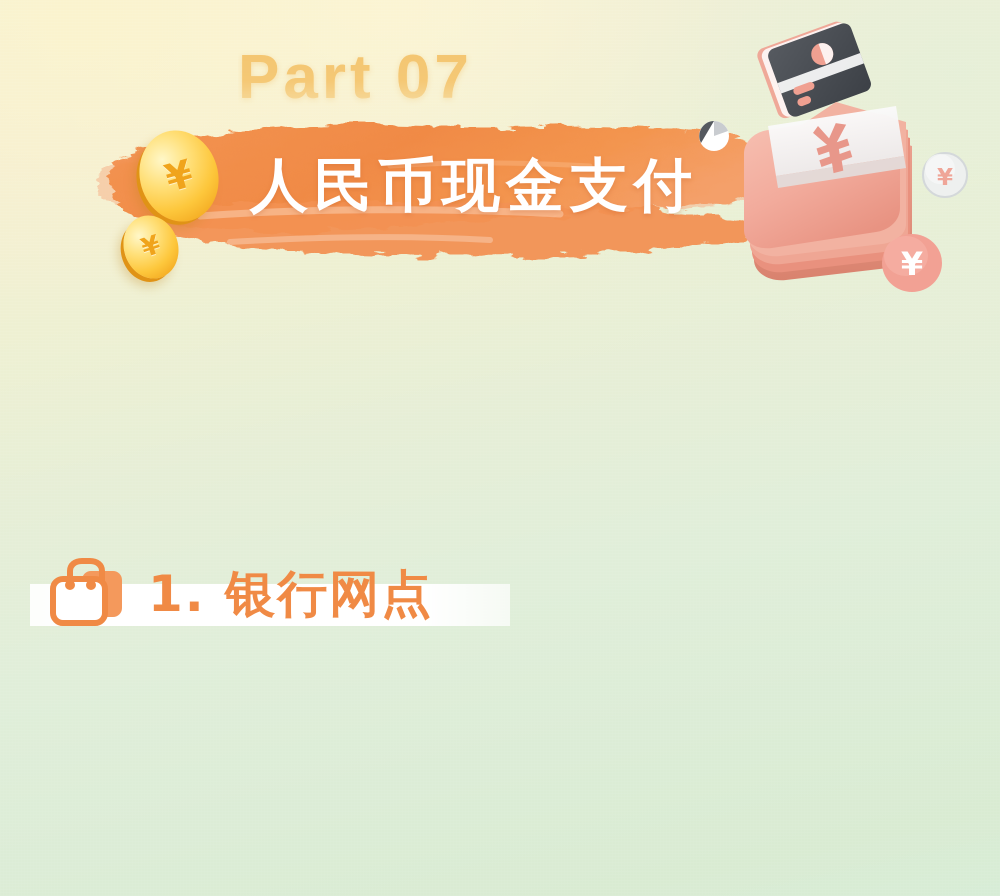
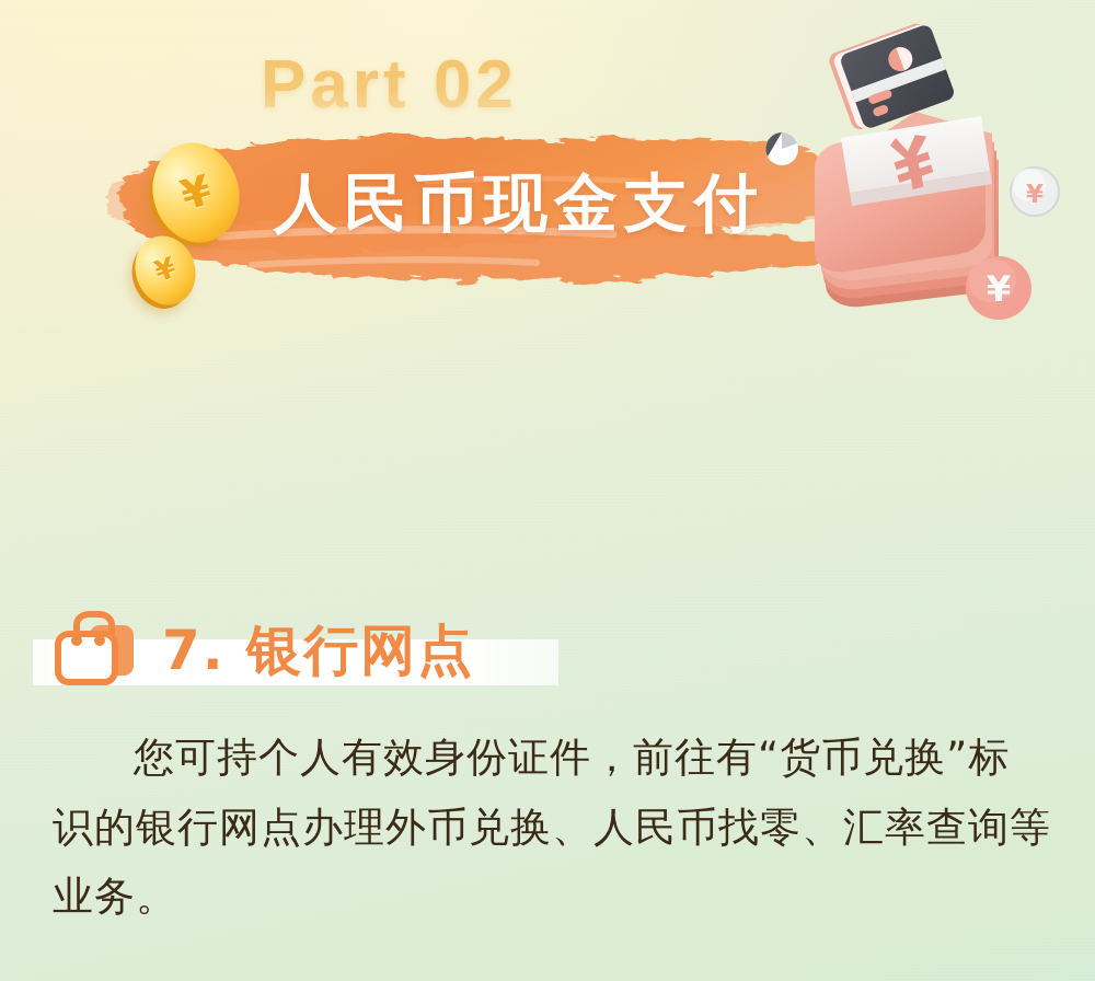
- Part 07
+ Part 02
  人民币现金支付
  ¥
  ¥
- 1. 银行网点
+ 7. 银行网点
+ 您可持个人有效身份证件，前往有“货币兑换”标识的银行网点办理外币兑换、人民币找零、汇率查询等业务。
